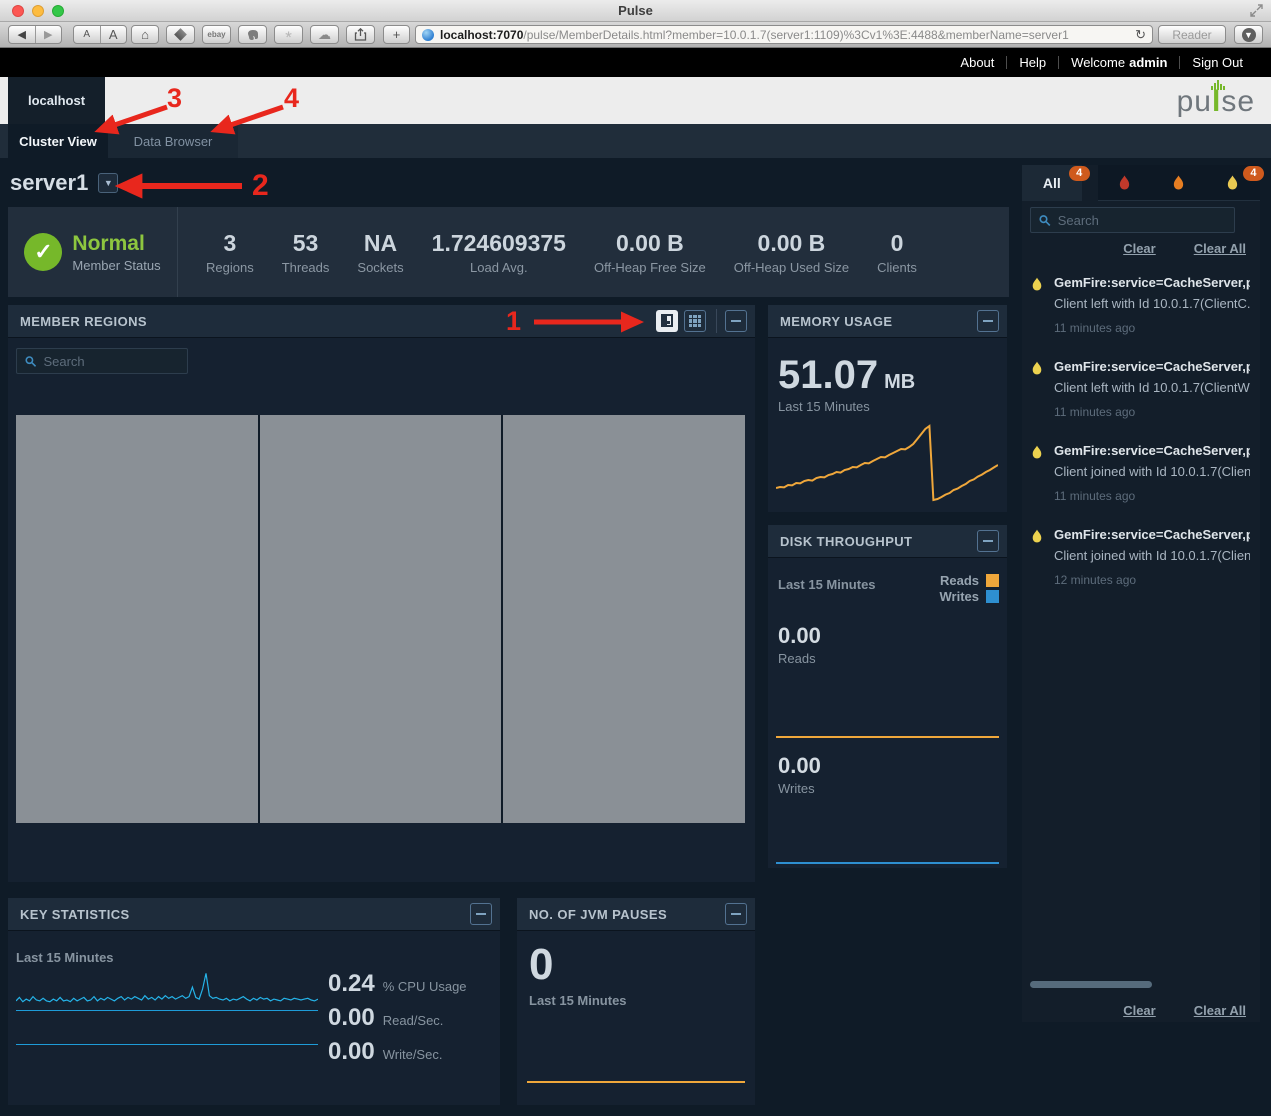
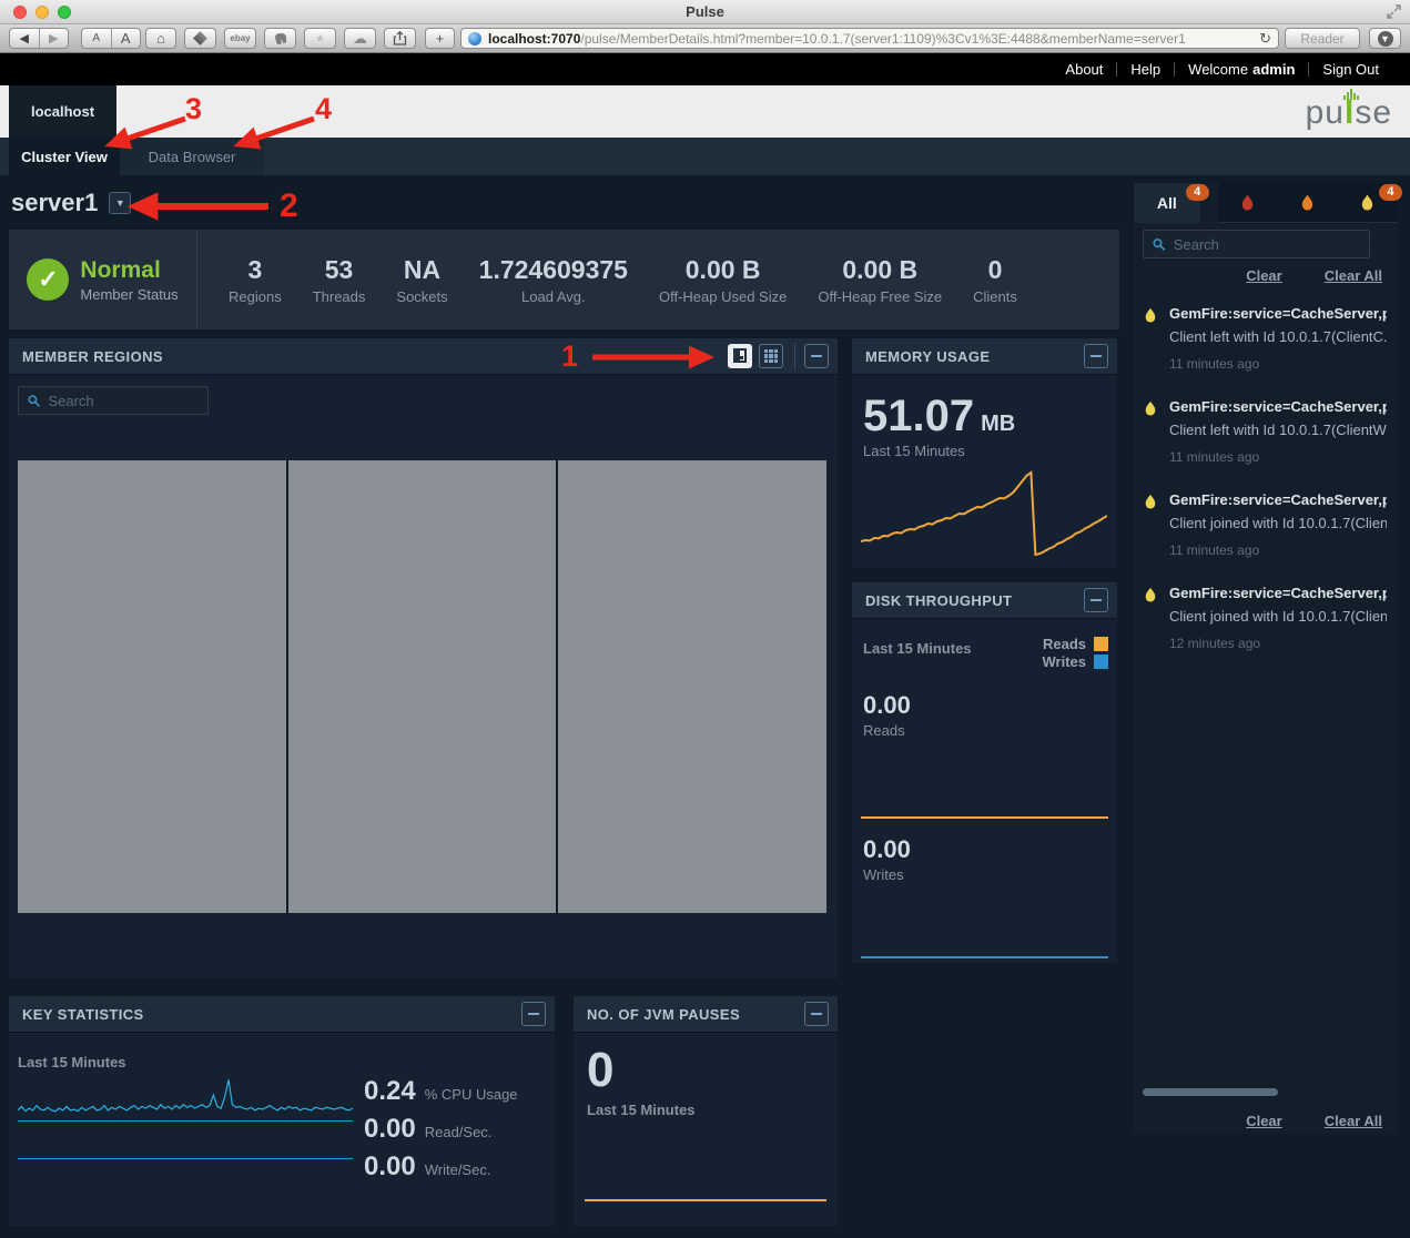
  Pulse
  ◀
  ▶
  A
  A
  ⌂
  ebay
  *
  ☁
  +
  localhost:7070
  /pulse/MemberDetails.html?member=10.0.1.7(server1:1109)%3Cv1%3E:4488&memberName=server1
  ↻
  Reader
  ▼
  About
  Help
  Welcome
  admin
  Sign Out
  localhost
  pulse
  Cluster View
  Data Browser
  server1
  ▼
  ✓
  Normal
  Member Status
  3
  Regions
  53
  Threads
  NA
  Sockets
  1.724609375
  Load Avg.
  0.00 B
- Off-Heap Free Size
+ Off-Heap Used Size
  0.00 B
- Off-Heap Used Size
+ Off-Heap Free Size
  0
  Clients
  MEMBER REGIONS
  Search
  MEMORY USAGE
  51.07 MB
  Last 15 Minutes
  DISK THROUGHPUT
  Last 15 Minutes
  Reads
  Writes
  0.00
  Reads
  0.00
  Writes
  KEY STATISTICS
  Last 15 Minutes
  0.24
  % CPU Usage
  0.00
  Read/Sec.
  0.00
  Write/Sec.
  NO. OF JVM PAUSES
  0
  Last 15 Minutes
  All
  4
  4
  Search
  Clear
  Clear All
  GemFire:service=CacheServer,p
  Client left with Id 10.0.1.7(ClientC.
  11 minutes ago
  GemFire:service=CacheServer,p
  Client left with Id 10.0.1.7(ClientW
  11 minutes ago
  GemFire:service=CacheServer,p
  Client joined with Id 10.0.1.7(Clien
  11 minutes ago
  GemFire:service=CacheServer,p
  Client joined with Id 10.0.1.7(Clien
  12 minutes ago
  Clear
  Clear All
  1
  2
  3
  4
